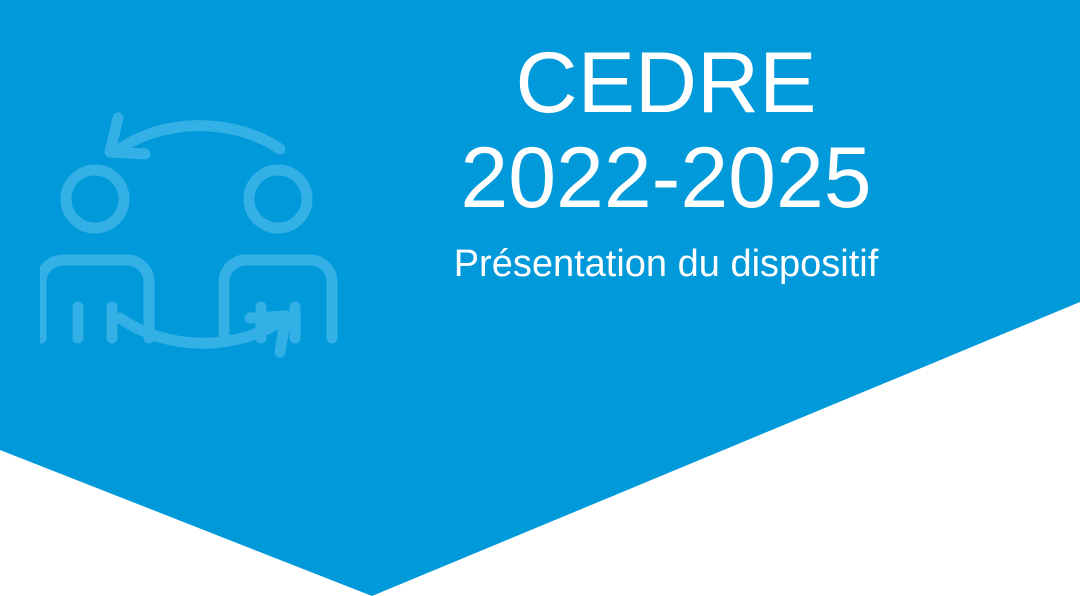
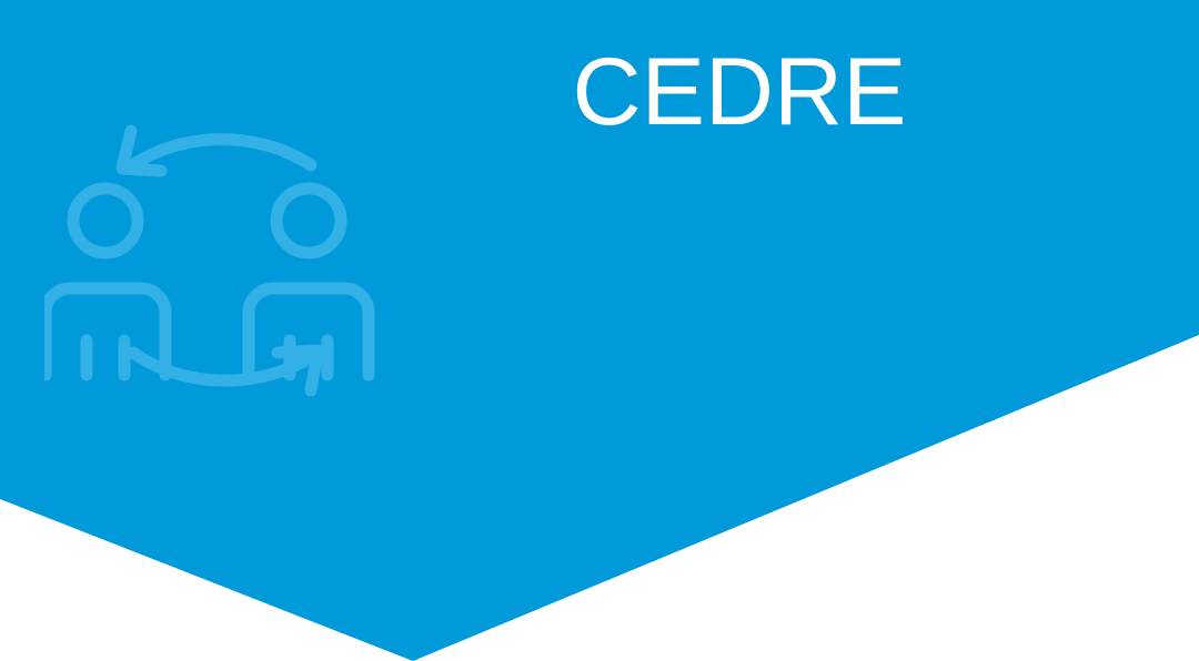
  CEDRE
- 2022-2025
- Présentation du dispositif
